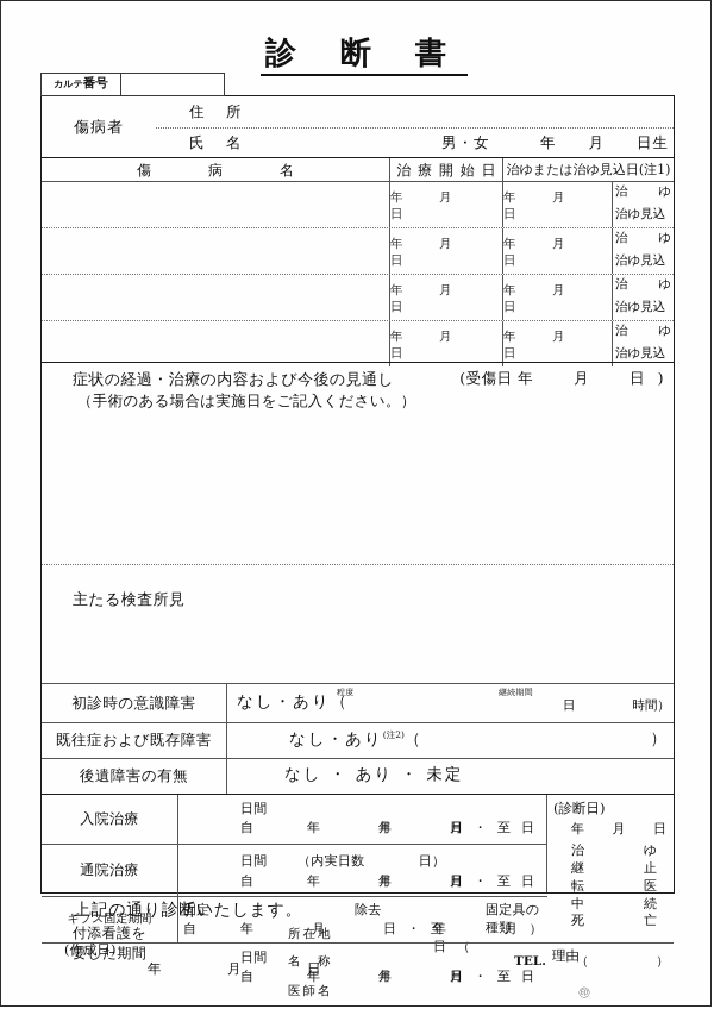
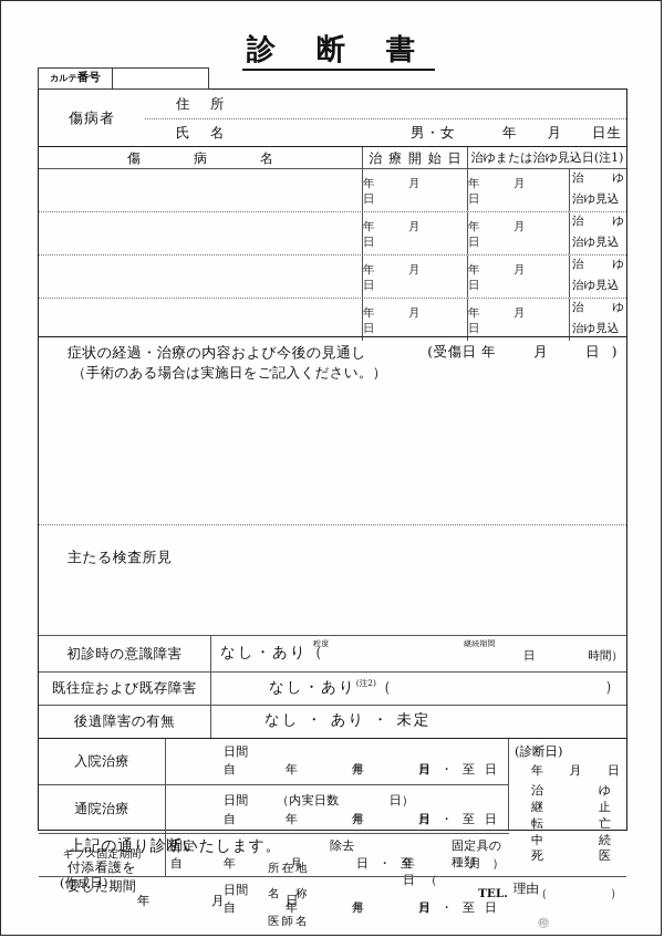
  診 断 書
  カルテ
  番号
  傷病者
  住 所
  氏 名
  男・女
  年 月 日生
  傷 病 名
  治 療 開 始 日
  治ゆまたは治ゆ見込日(注1)
  年 月 日
  年 月 日
  治
  ゆ
  治ゆ見込
  年 月 日
  年 月 日
  治
  ゆ
  治ゆ見込
  年 月 日
  年 月 日
  治
  ゆ
  治ゆ見込
  年 月 日
  年 月 日
  治
  ゆ
  治ゆ見込
  症状の経過・治療の内容および今後の見通し
  （手術のある場合は実施日をご記入ください。）
  (受傷日 年 月 日)
  主たる検査所見
  初診時の意識障害
  なし・あり（
  程度
  継続期間
  日
  時間）
  既往症および既存障害
  なし・あり(注2)（
  ）
  後遺障害の有無
  なし ・ あり ・ 未定
  入院治療
  日間
  自
  年 月 日・至
  年 月 日
  通院治療
  日間
  （内実日数 日）
  自
  年 月 日・至
  年 月 日
  ギプス固定期間
  固定
  除去
  固定具の種類
  自
  年 月 日・至
  年 月 日（
  ）
  付添看護を
  要した期間
  日間
  自
  年 月 日・至
  年 月 日
  (診断日)
  年
  月
  日
  治
  ゆ
  継
  止
  転
- 医
+ 亡
  中
  続
  死
- 亡
+ 医
  理由
  上記の通り診断いたします。
  (作成日)
  年 月 日
  所在地
  名 称
  医師名
  TEL.
  （ ）
  ㊞
